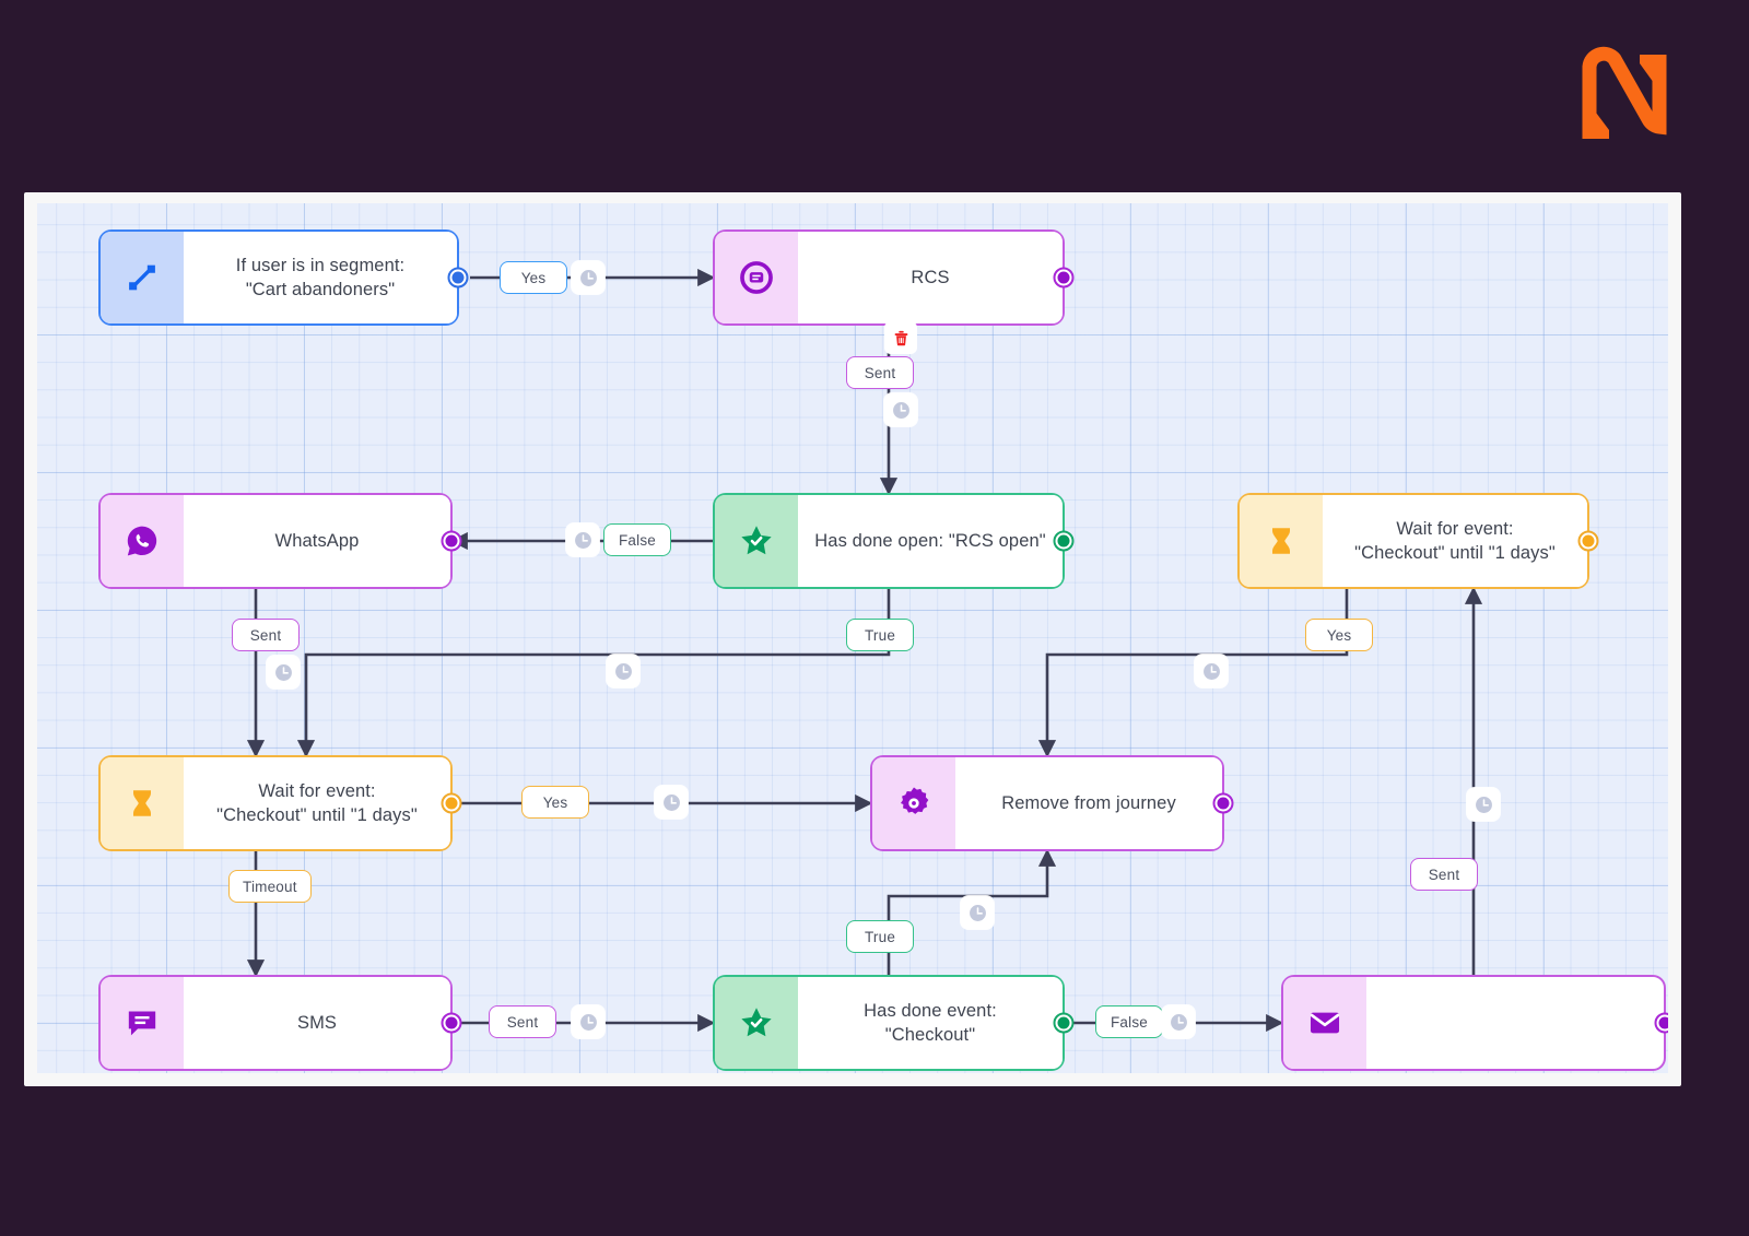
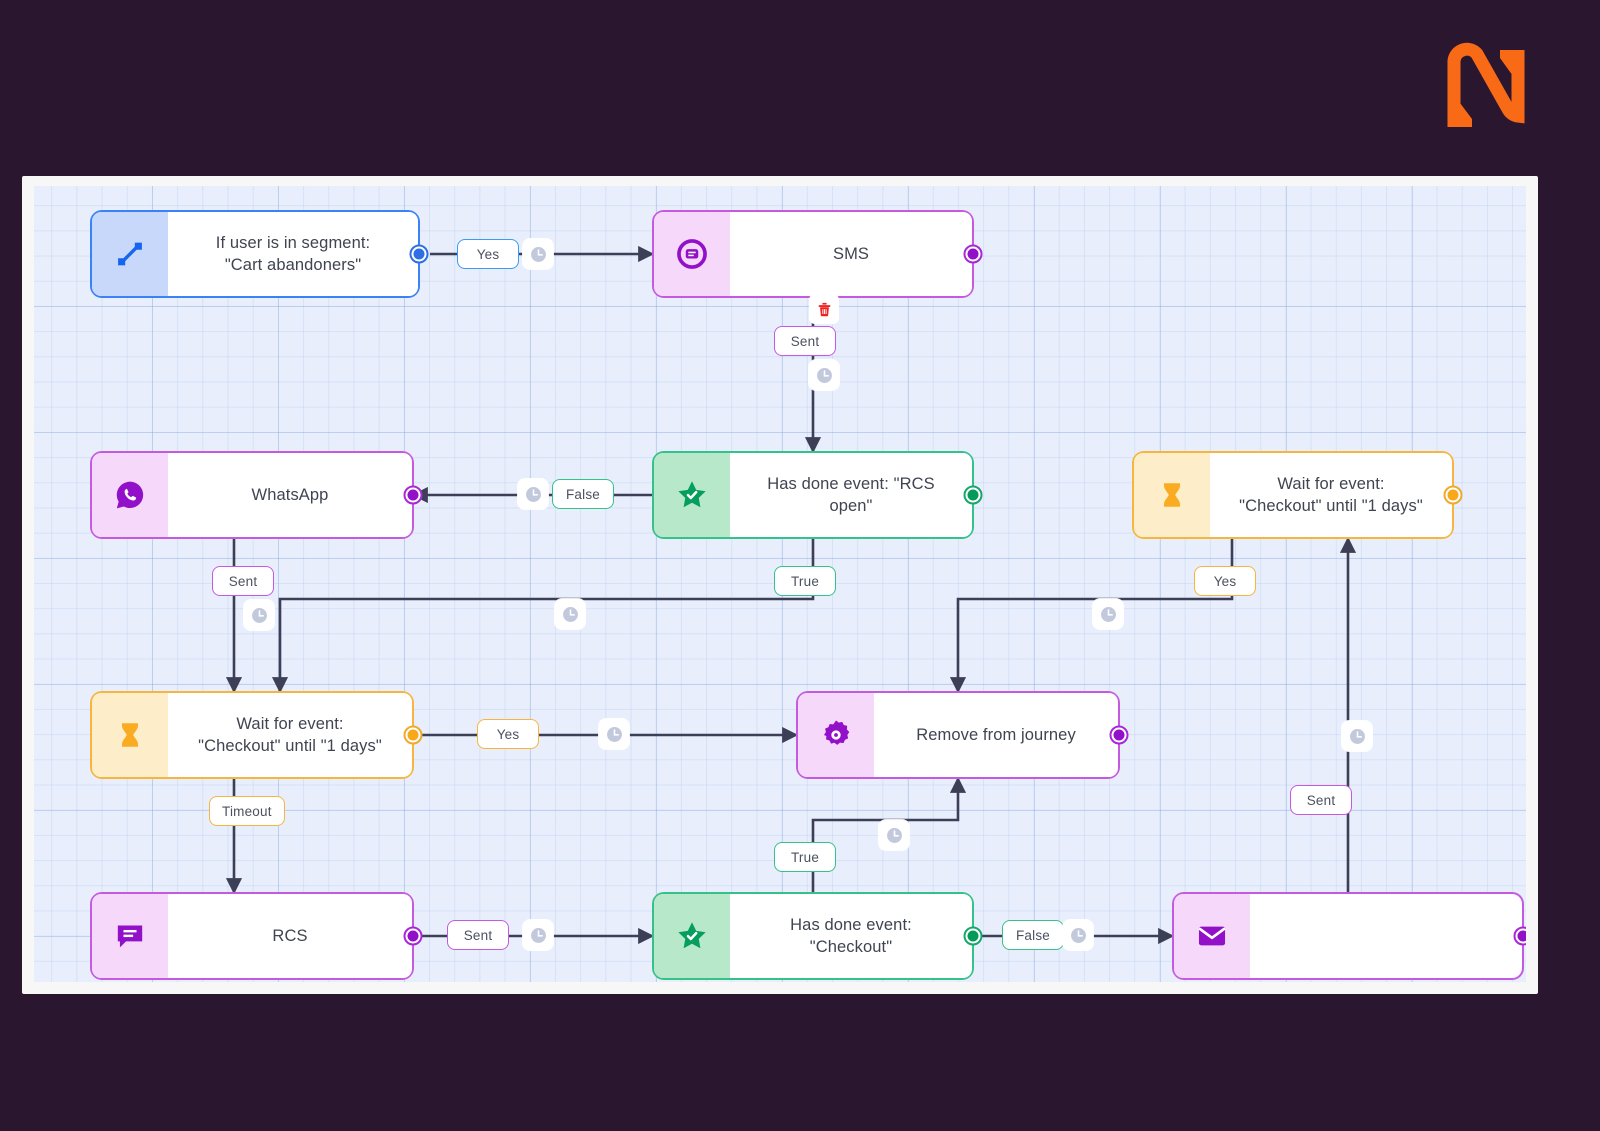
  If user is in segment:
  "Cart abandoners"
- RCS
+ SMS
  WhatsApp
- Has done open: "RCS open"
+ Has done event: "RCS open"
  Wait for event:
  "Checkout" until "1 days"
  Wait for event:
  "Checkout" until "1 days"
  Remove from journey
- SMS
+ RCS
  Has done event:
  "Checkout"
  Yes
  Sent
  False
  True
  Yes
  Sent
  Yes
  Timeout
  True
  Sent
  Sent
  False
